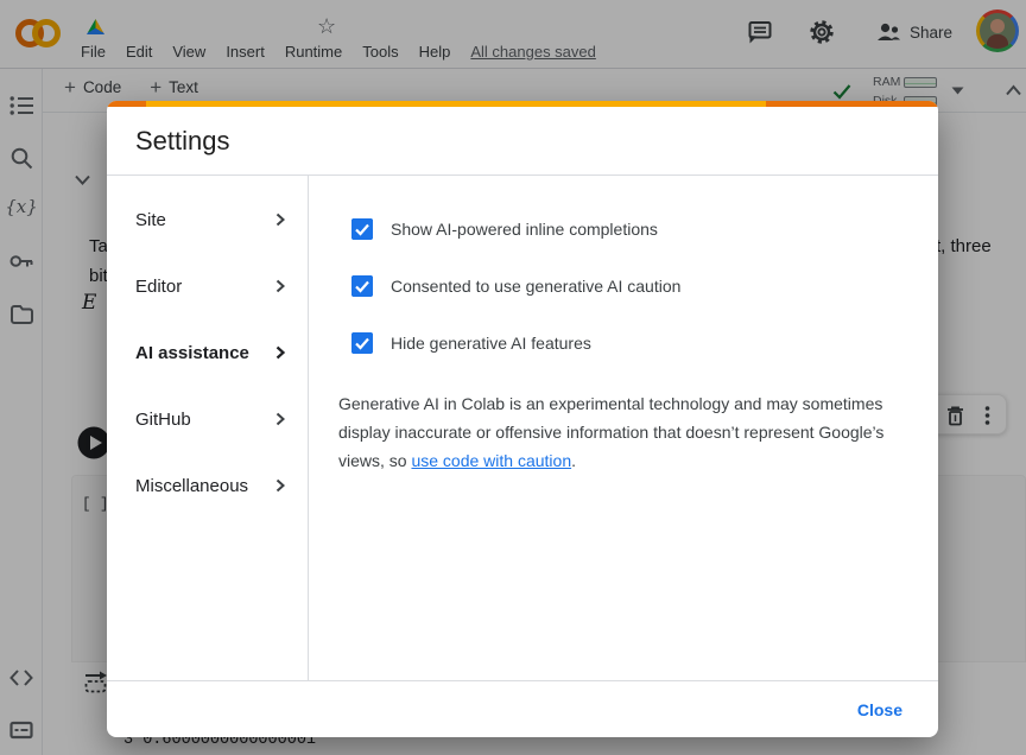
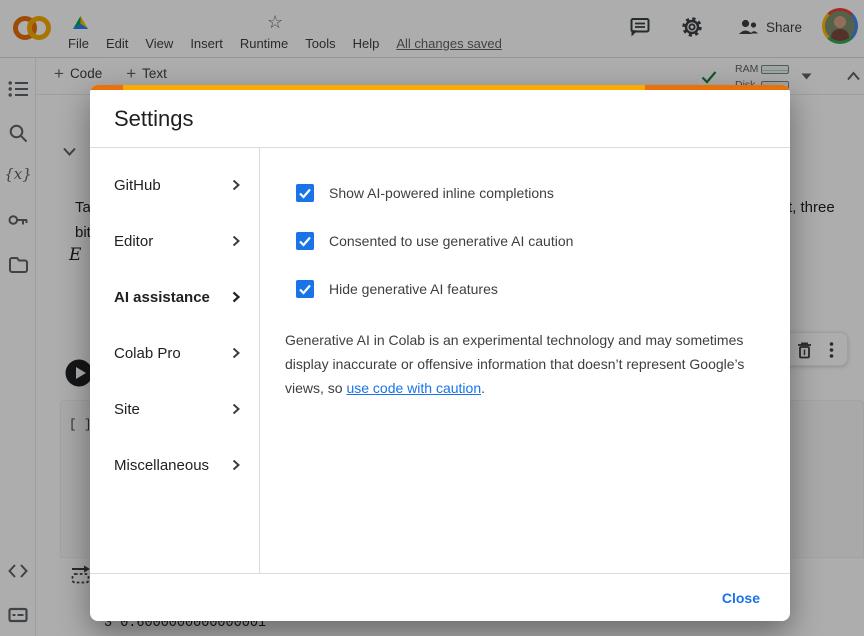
  ☆
  File
  Edit
  View
  Insert
  Runtime
  Tools
  Help
  All changes saved
  Share
  {x}
  +
  Code
  +
  Text
  RAM
  t, three
  bit
  E
  [ ]
  3 0.6000000000000001
  Settings
- Site
+ GitHub
  Editor
  AI assistance
+ Colab Pro
- GitHub
+ Site
  Miscellaneous
  Show AI-powered inline completions
  Consented to use generative AI caution
  Hide generative AI features
  Generative AI in Colab is an experimental technology and may sometimes display inaccurate or offensive information that doesn’t represent Google’s views, so use code with caution.
  Close
